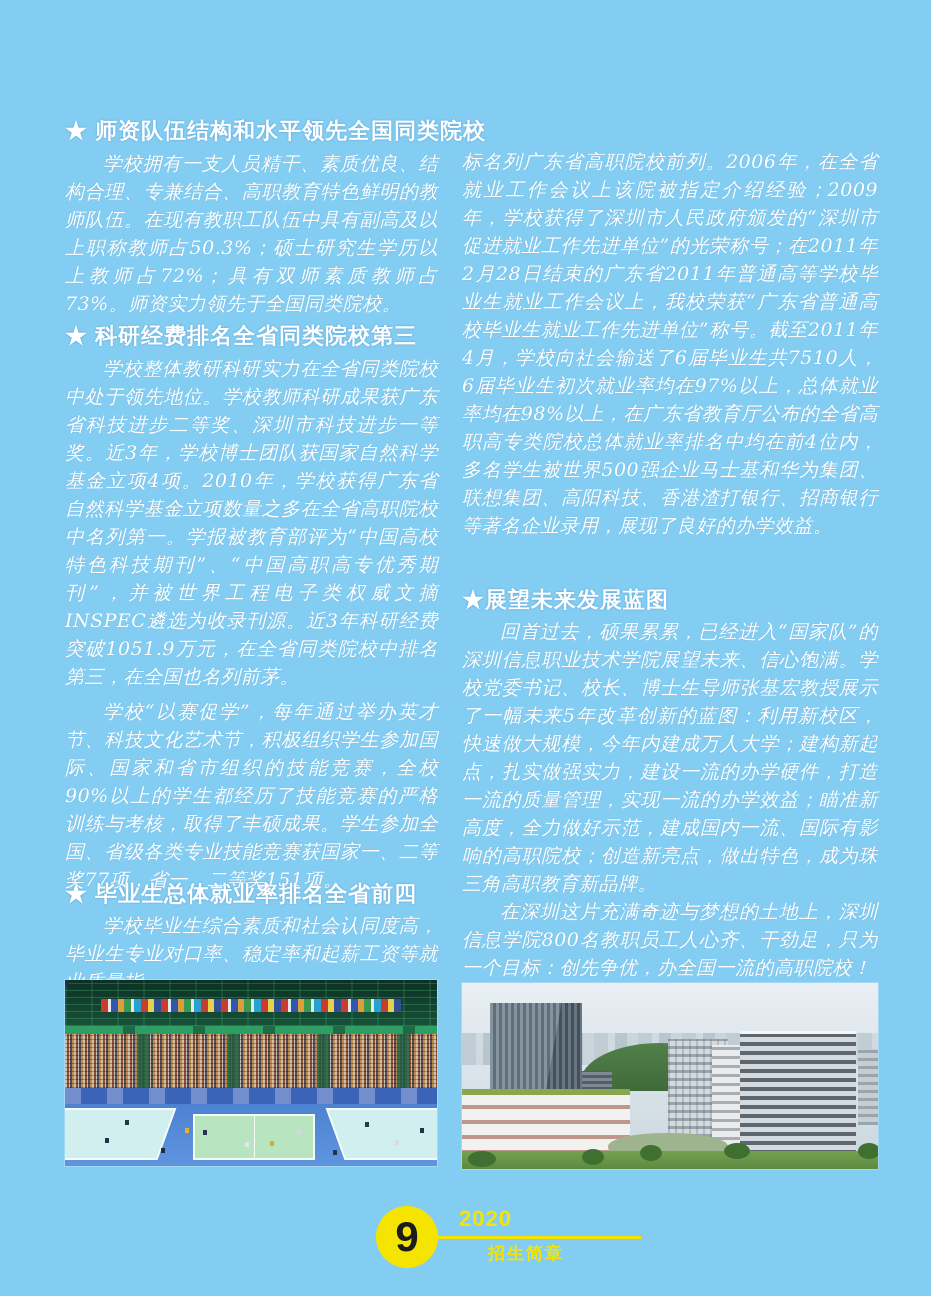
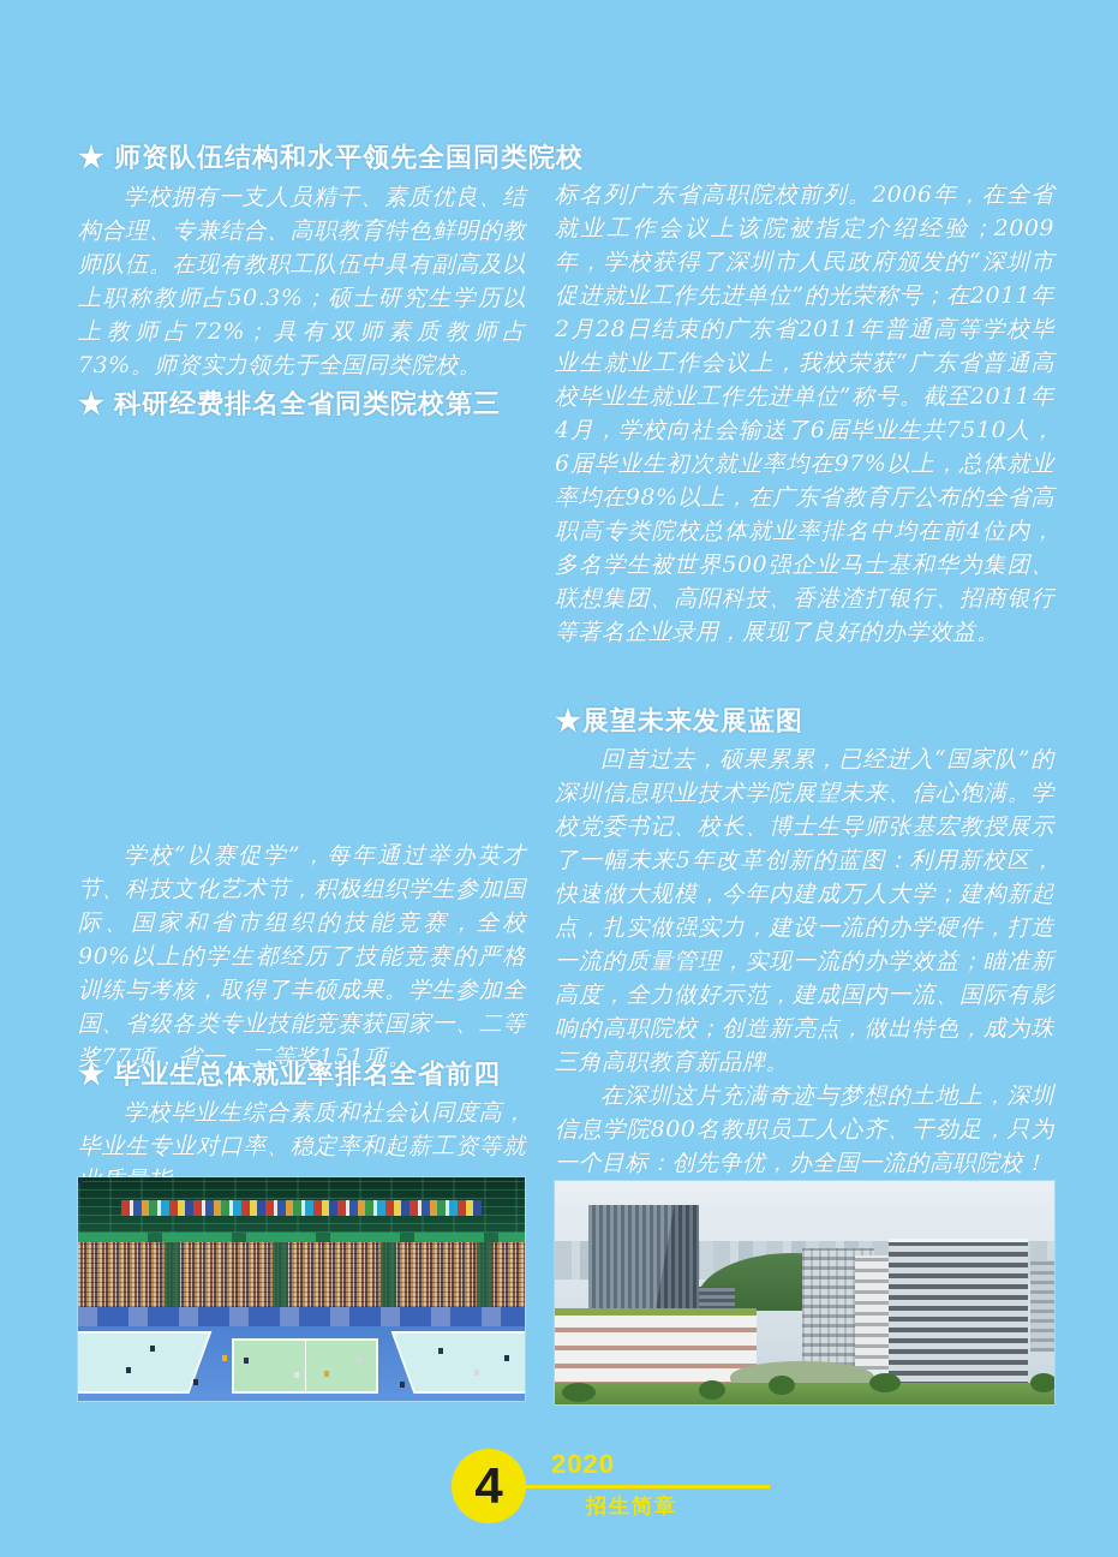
  ★ 师资队伍结构和水平领先全国同类院校
  学校拥有一支人员精干、素质优良、结构合理、专兼结合、高职教育特色鲜明的教师队伍。在现有教职工队伍中具有副高及以上职称教师占50.3%；硕士研究生学历以上教师占72%；具有双师素质教师占73%。师资实力领先于全国同类院校。
  ★ 科研经费排名全省同类院校第三
- 学校整体教研科研实力在全省同类院校中处于领先地位。学校教师科研成果获广东省科技进步二等奖、深圳市科技进步一等奖。近3年，学校博士团队获国家自然科学基金立项4项。2010年，学校获得广东省自然科学基金立项数量之多在全省高职院校中名列第一。学报被教育部评为“中国高校特色科技期刊”、“中国高职高专优秀期刊”，并被世界工程电子类权威文摘INSPEC遴选为收录刊源。近3年科研经费突破1051.9万元，在全省同类院校中排名第三，在全国也名列前茅。
  学校“以赛促学”，每年通过举办英才节、科技文化艺术节，积极组织学生参加国际、国家和省市组织的技能竞赛，全校90%以上的学生都经历了技能竞赛的严格训练与考核，取得了丰硕成果。学生参加全国、省级各类专业技能竞赛获国家一、二等奖77项，省一、二等奖151项。
  ★ 毕业生总体就业率排名全省前四
  学校毕业生综合素质和社会认同度高，毕业生专业对口率、稳定率和起薪工资等就
  标名列广东省高职院校前列。2006年，在全省就业工作会议上该院被指定介绍经验；2009年，学校获得了深圳市人民政府颁发的“深圳市促进就业工作先进单位”的光荣称号；在2011年2月28日结束的广东省2011年普通高等学校毕业生就业工作会议上，我校荣获“广东省普通高校毕业生就业工作先进单位”称号。截至2011年4月，学校向社会输送了6届毕业生共7510人，6届毕业生初次就业率均在97%以上，总体就业率均在98%以上，在广东省教育厅公布的全省高职高专类院校总体就业率排名中均在前4位内，多名学生被世界500强企业马士基和华为集团、联想集团、高阳科技、香港渣打银行、招商银行等著名企业录用，展现了良好的办学效益。
  ★展望未来发展蓝图
  回首过去，硕果累累，已经进入“国家队”的深圳信息职业技术学院展望未来、信心饱满。学校党委书记、校长、博士生导师张基宏教授展示了一幅未来5年改革创新的蓝图：利用新校区，快速做大规模，今年内建成万人大学；建构新起点，扎实做强实力，建设一流的办学硬件，打造一流的质量管理，实现一流的办学效益；瞄准新高度，全力做好示范，建成国内一流、国际有影响的高职院校；创造新亮点，做出特色，成为珠三角高职教育新品牌。
  在深圳这片充满奇迹与梦想的土地上，深圳信息学院800名教职员工人心齐、干劲足，只为一个目标：创先争优，办全国一流的高职院校！
- 9
+ 4
  2020
  招生简章
